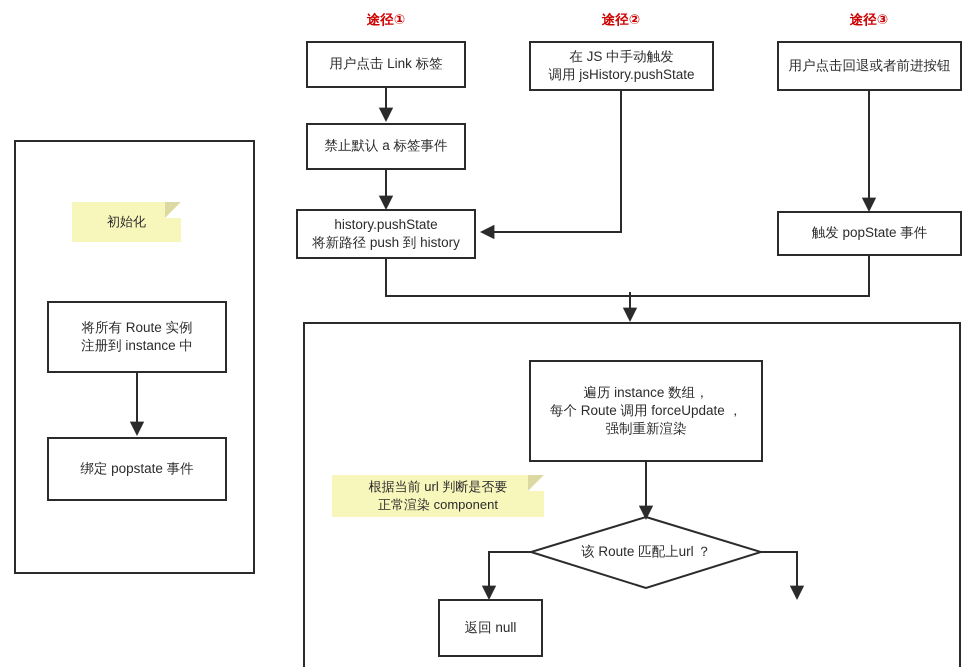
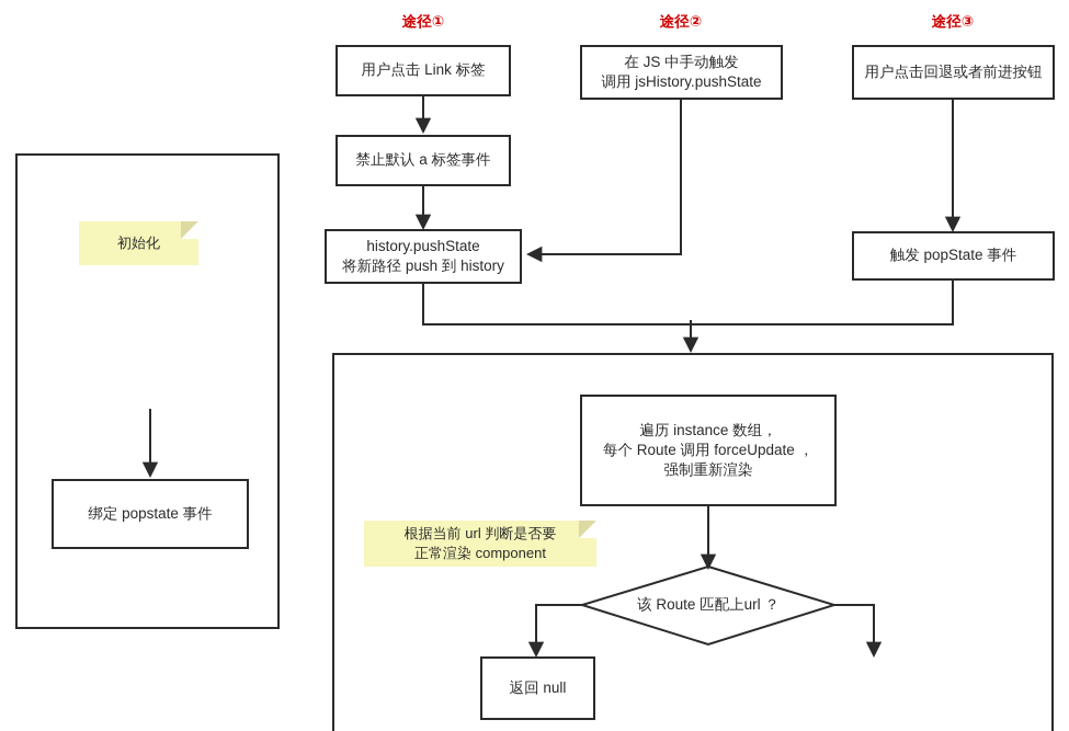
  途径①
  途径②
  途径③
  初始化
- 将所有 Route 实例
- 注册到 instance 中
  绑定 popstate 事件
  用户点击 Link 标签
  禁止默认 a 标签事件
  history.pushState
  将新路径 push 到 history
  在 JS 中手动触发
  调用 jsHistory.pushState
  用户点击回退或者前进按钮
  触发 popState 事件
  根据当前 url 判断是否要
  正常渲染 component
  遍历 instance 数组，
  每个 Route 调用 forceUpdate ，
  强制重新渲染
  该 Route 匹配上url ？
  返回 null
